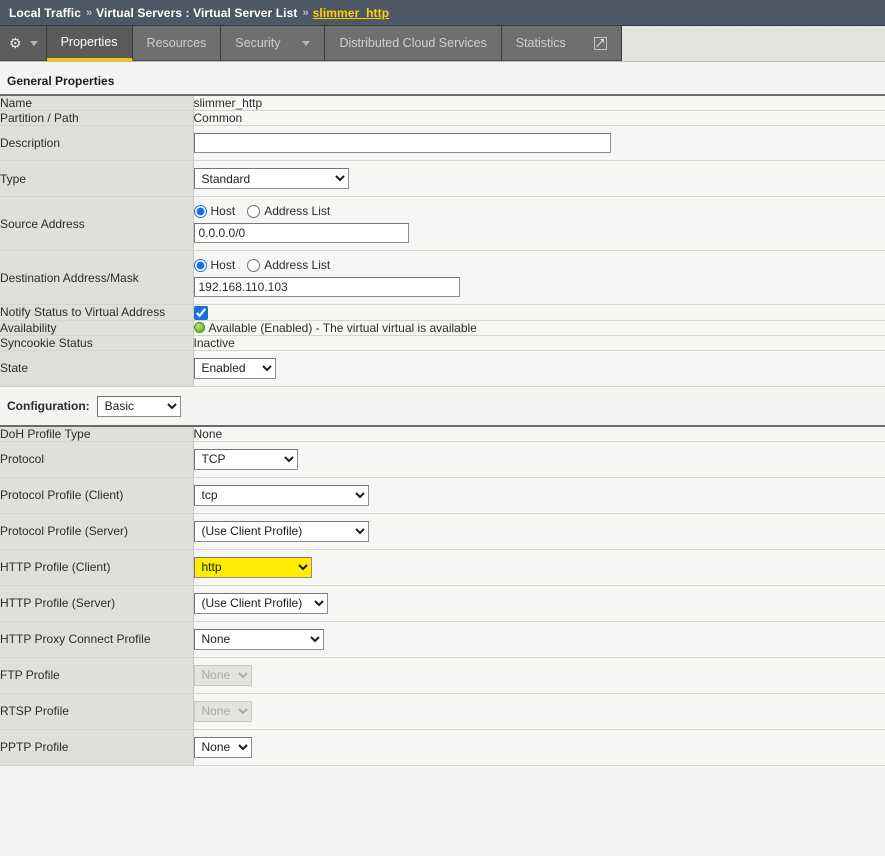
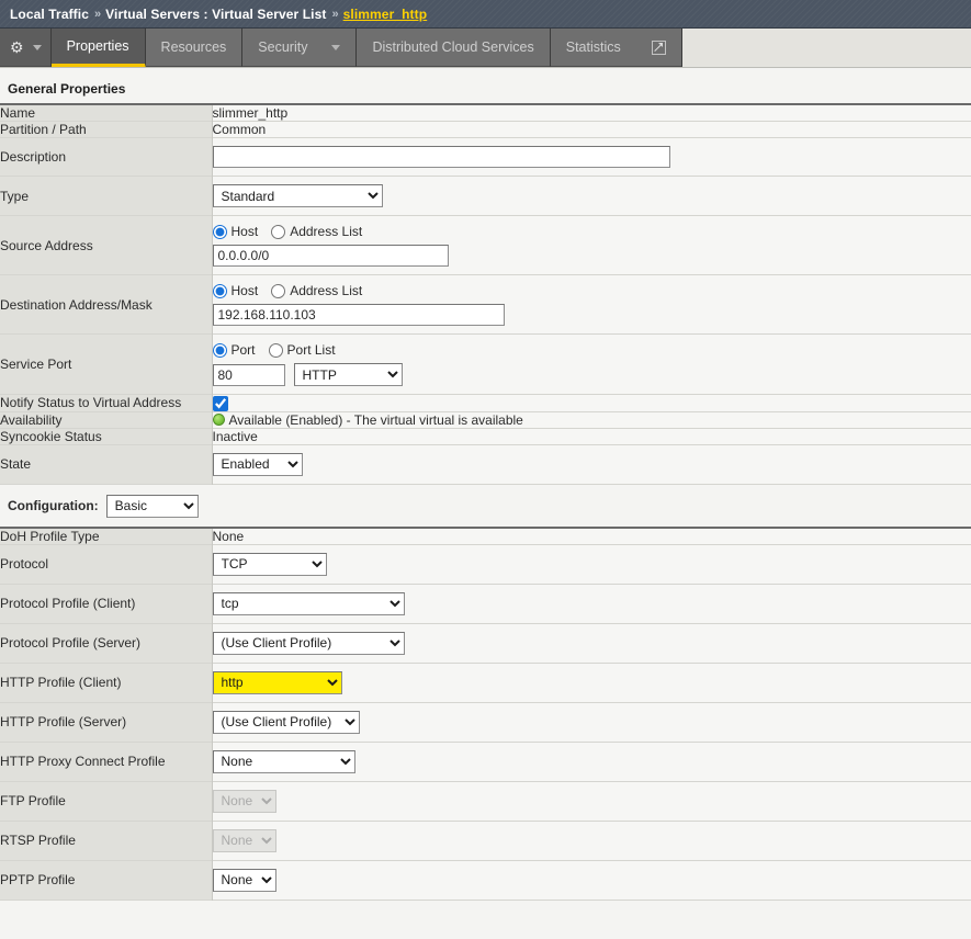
  Local Traffic
  »
  Virtual Servers : Virtual Server List
  »
  slimmer_http
  ⚙
  Properties
  Resources
  Security
  Distributed Cloud Services
  Statistics
  General Properties
  Name	slimmer_http
  Partition / Path	Common
  Description
  Type	Standard
  Source Address	Host Address List 0.0.0.0/0
  Destination Address/Mask	Host Address List 192.168.110.103
+ Service Port	Port Port List 80 HTTP
  Notify Status to Virtual Address
  Availability	Available (Enabled) - The virtual virtual is available
  Syncookie Status	Inactive
  State	Enabled
  Configuration:
  Basic
  DoH Profile Type	None
  Protocol	TCP
  Protocol Profile (Client)	tcp
  Protocol Profile (Server)	(Use Client Profile)
  HTTP Profile (Client)	http
  HTTP Profile (Server)	(Use Client Profile)
  HTTP Proxy Connect Profile	None
  FTP Profile	None
  RTSP Profile	None
  PPTP Profile	None
